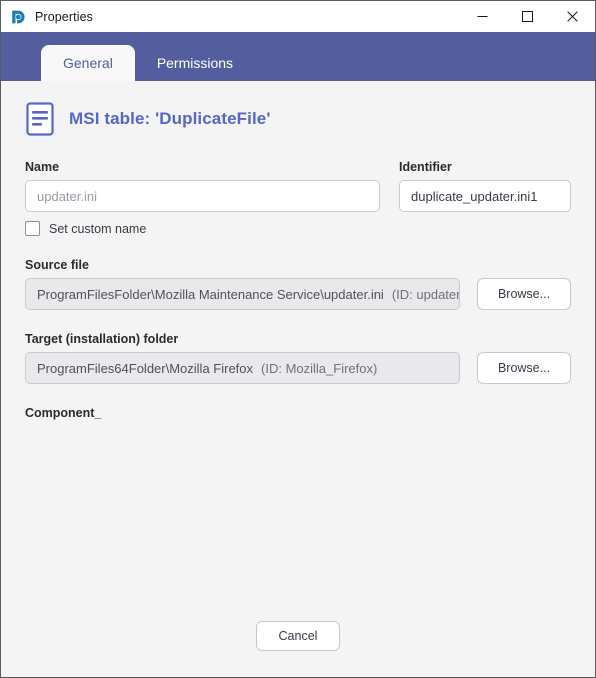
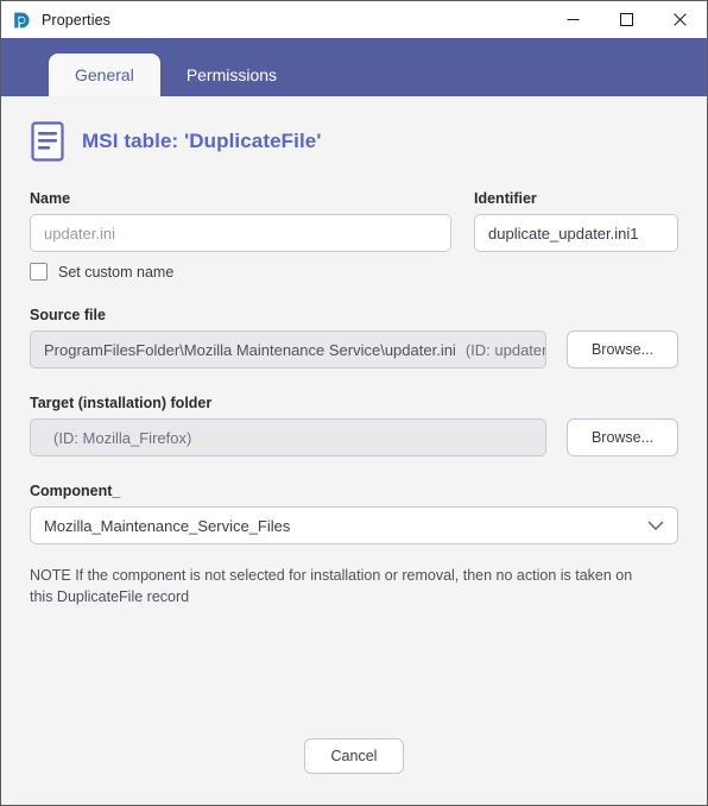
  Properties
  General
  Permissions
  MSI table: 'DuplicateFile'
  Name
  updater.ini
  Identifier
  duplicate_updater.ini1
  Set custom name
  Source file
  ProgramFilesFolder\Mozilla Maintenance Service\updater.ini
  Browse...
  Target (installation) folder
- ProgramFiles64Folder\Mozilla Firefox
  (ID: Mozilla_Firefox)
  Browse...
  Component_
+ Mozilla_Maintenance_Service_Files
+ NOTE If the component is not selected for installation or removal, then no action is taken on this DuplicateFile record
  Cancel
